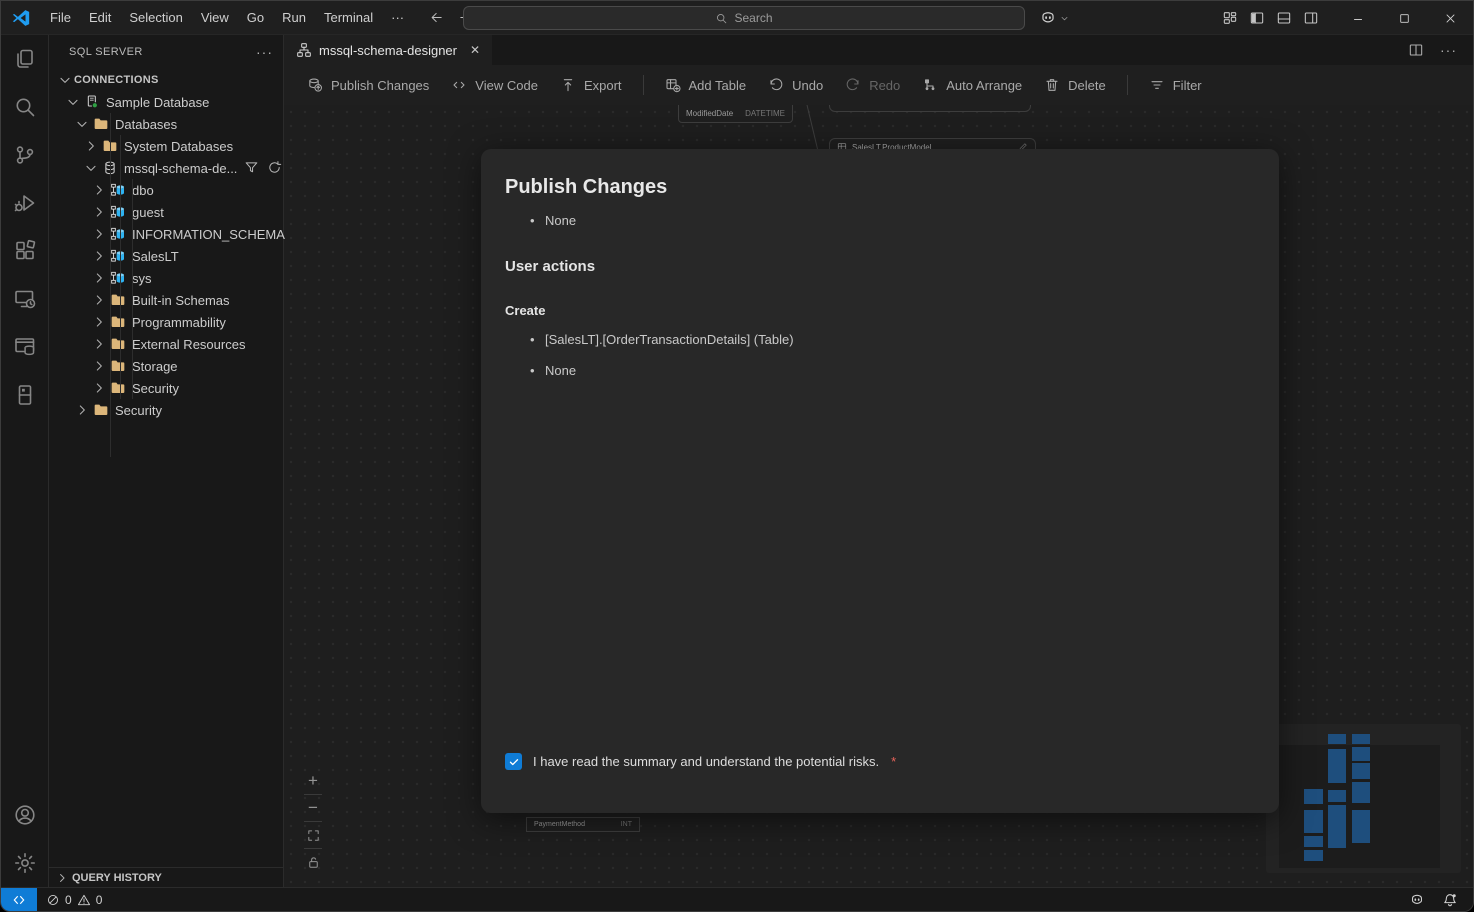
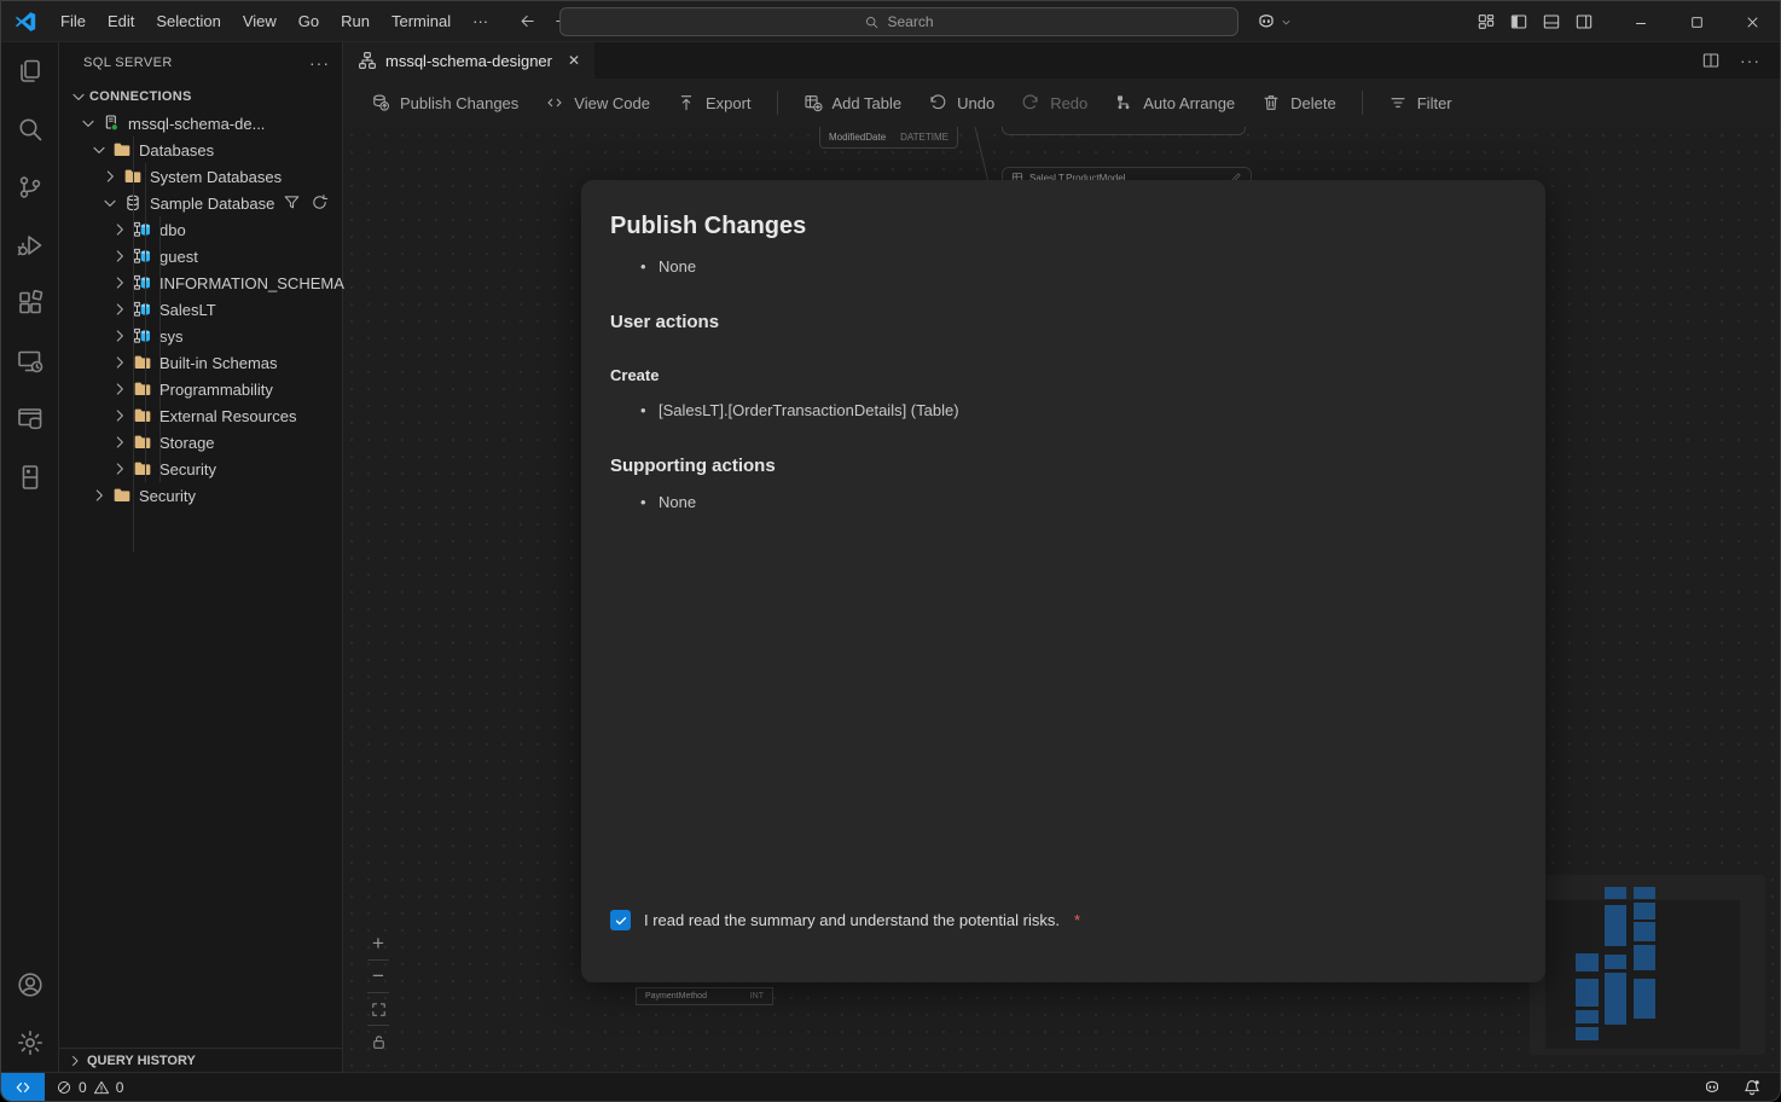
  File
  Edit
  Selection
  View
  Go
  Run
  Terminal
  ···
  Search
  –
  SQL SERVER
  ···
  CONNECTIONS
- Sample Database
+ mssql-schema-de...
  Databases
  System Databases
- mssql-schema-de...
+ Sample Database
  dbo
  guest
  INFORMATION_SCHEMA
  SalesLT
  sys
  Built-in Schemas
  Programmability
  External Resources
  Storage
  Security
  Security
  QUERY HISTORY
  mssql-schema-designer
  ✕
  ···
  Publish Changes
  View Code
  Export
  Add Table
  Undo
  Redo
  Auto Arrange
  Delete
  Filter
  ModifiedDate
  DATETIME
  SalesLT.ProductModel
  +
  −
  Publish Changes
  None
  User actions
  Create
  [SalesLT].[OrderTransactionDetails] (Table)
+ Supporting actions
  None
- I have read the summary and understand the potential risks.
+ I read read the summary and understand the potential risks.
  *
  0
  0
